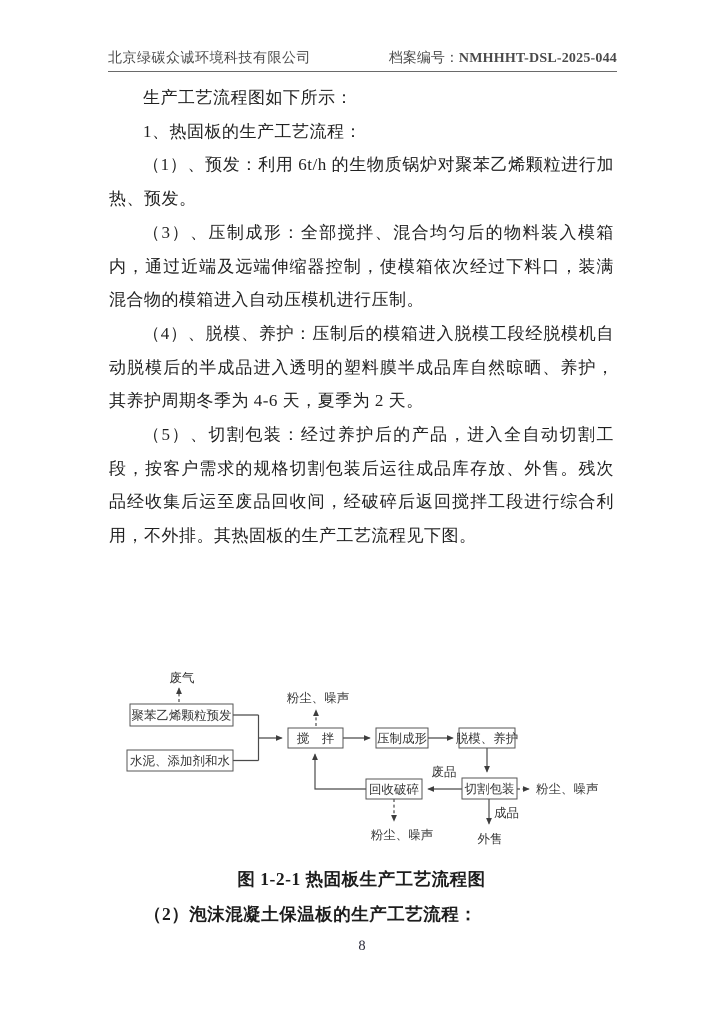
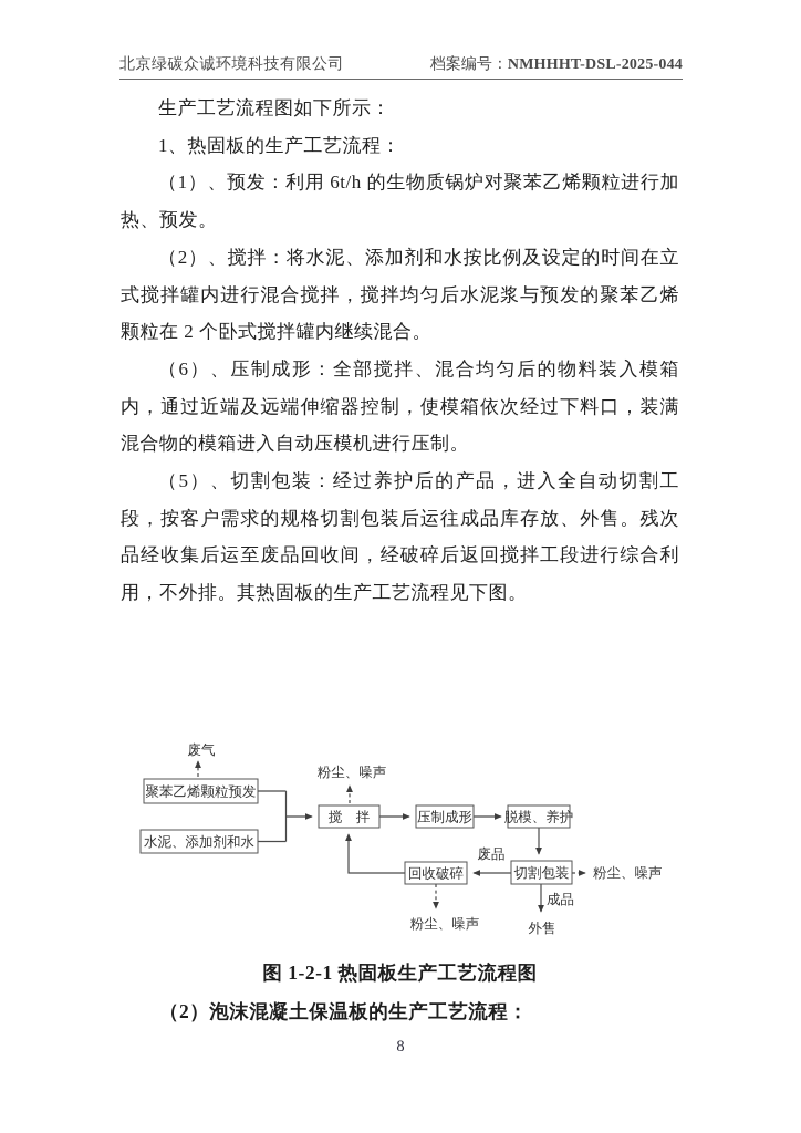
  北京绿碳众诚环境科技有限公司
  档案编号：NMHHHT-DSL-2025-044
  生产工艺流程图如下所示：
  1、热固板的生产工艺流程：
  （1）、预发：利用 6t/h 的生物质锅炉对聚苯乙烯颗粒进行加热、预发。
+ （2）、搅拌：将水泥、添加剂和水按比例及设定的时间在立式搅拌罐内进行混合搅拌，搅拌均匀后水泥浆与预发的聚苯乙烯颗粒在 2 个卧式搅拌罐内继续混合。
- （3）、压制成形：全部搅拌、混合均匀后的物料装入模箱内，通过近端及远端伸缩器控制，使模箱依次经过下料口，装满混合物的模箱进入自动压模机进行压制。
+ （6）、压制成形：全部搅拌、混合均匀后的物料装入模箱内，通过近端及远端伸缩器控制，使模箱依次经过下料口，装满混合物的模箱进入自动压模机进行压制。
- （4）、脱模、养护：压制后的模箱进入脱模工段经脱模机自动脱模后的半成品进入透明的塑料膜半成品库自然晾晒、养护，其养护周期冬季为 4-6 天，夏季为 2 天。
  （5）、切割包装：经过养护后的产品，进入全自动切割工段，按客户需求的规格切割包装后运往成品库存放、外售。残次品经收集后运至废品回收间，经破碎后返回搅拌工段进行综合利用，不外排。其热固板的生产工艺流程见下图。
  聚苯乙烯颗粒预发
  水泥、添加剂和水
  搅 拌
  压制成形
  脱模、养护
  切割包装
  回收破碎
  废气
  粉尘、噪声
  粉尘、噪声
  粉尘、噪声
  废品
  成品
  外售
  图 1-2-1 热固板生产工艺流程图
  （2）泡沫混凝土保温板的生产工艺流程：
  8
